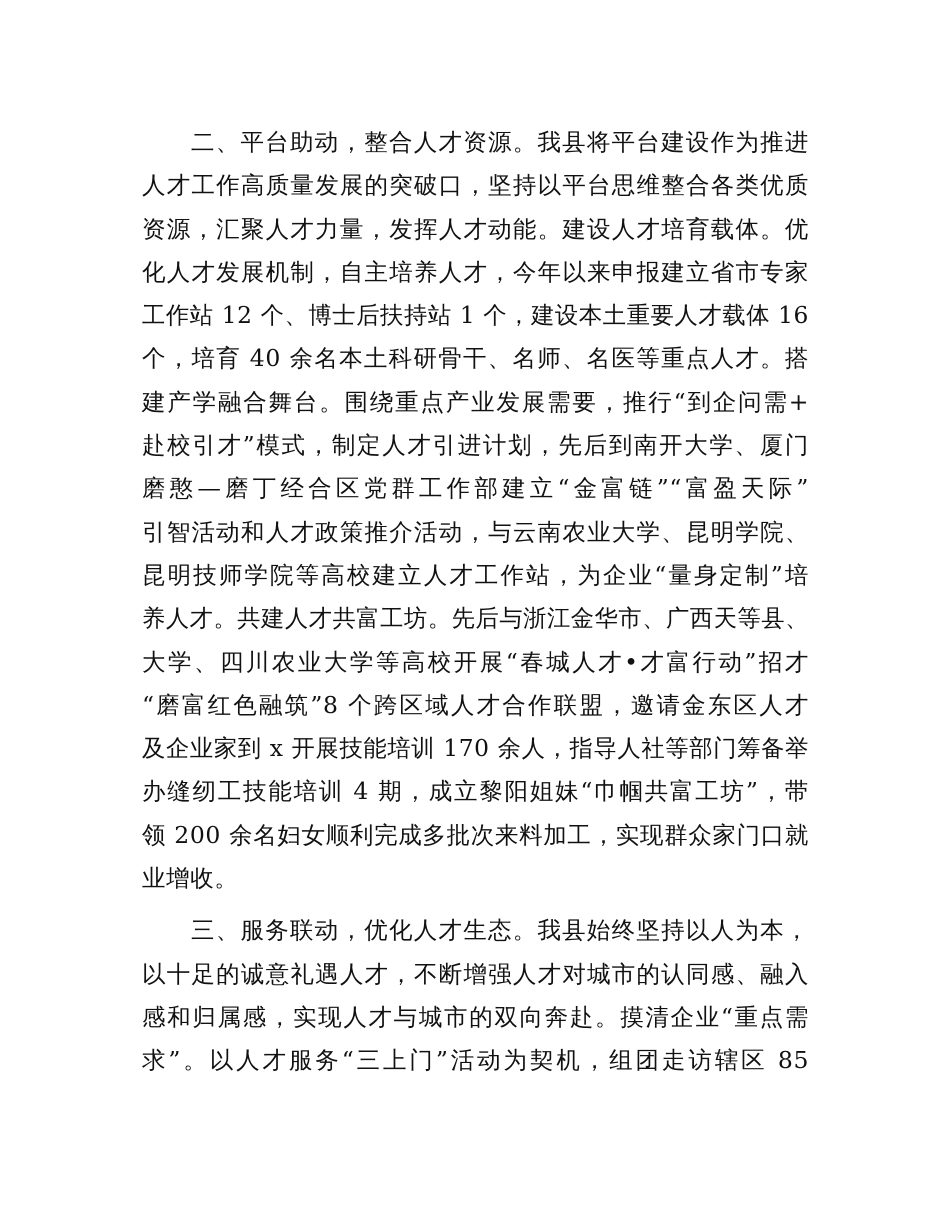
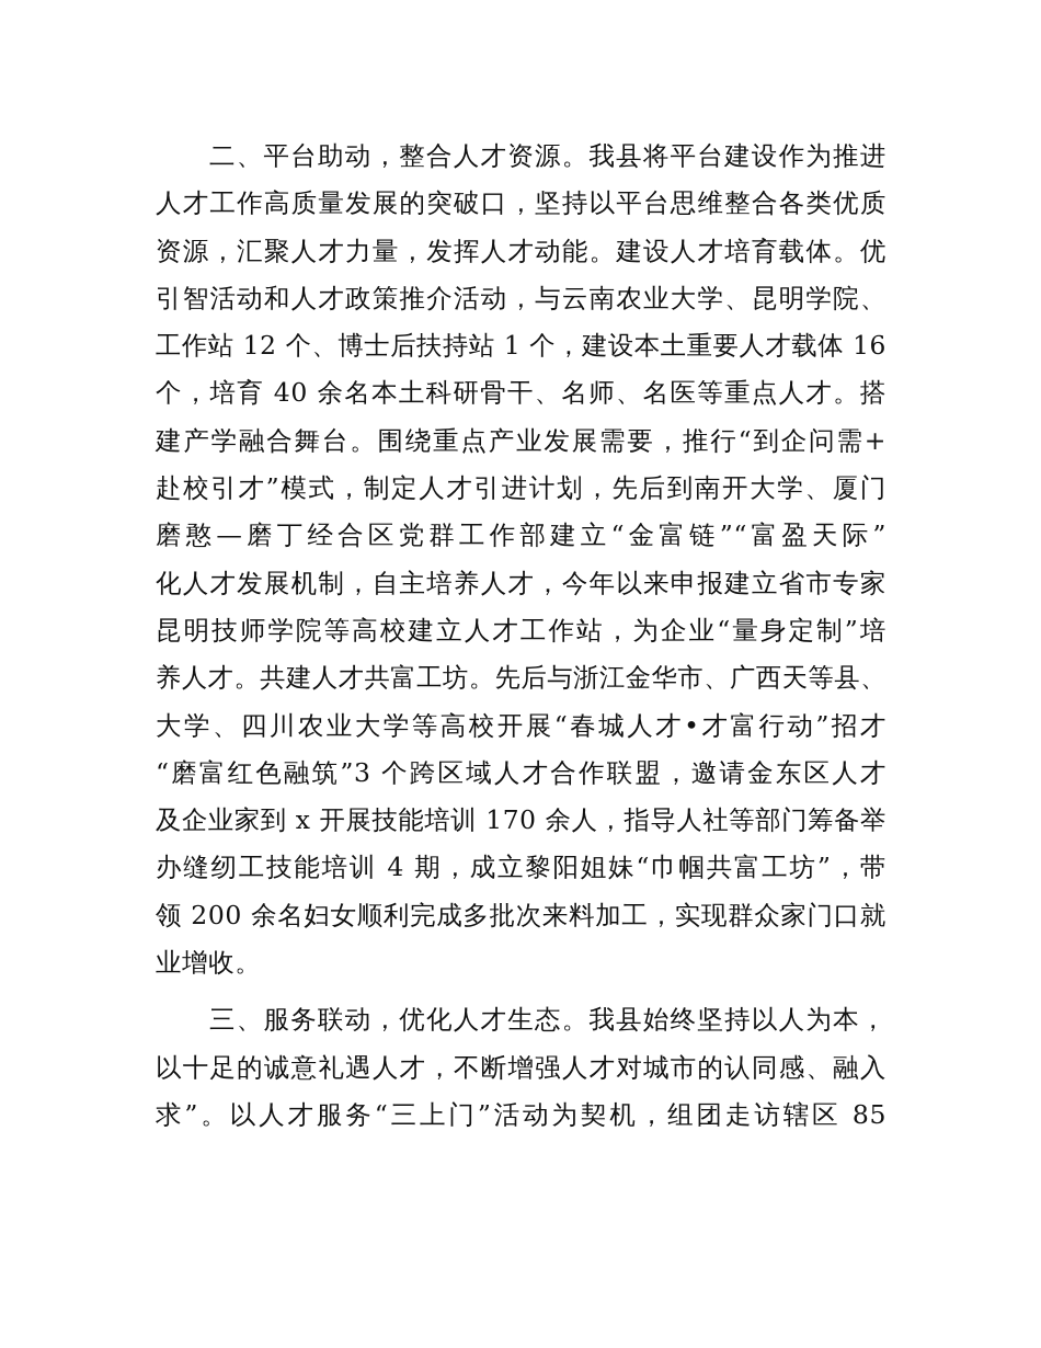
  二、平台助动，整合人才资源。我县将平台建设作为推进
  人才工作高质量发展的突破口，坚持以平台思维整合各类优质
  资源，汇聚人才力量，发挥人才动能。建设人才培育载体。优
- 化人才发展机制，自主培养人才，今年以来申报建立省市专家
+ 引智活动和人才政策推介活动，与云南农业大学、昆明学院、
  工作站 12 个、博士后扶持站 1 个，建设本土重要人才载体 16
  个，培育 40 余名本土科研骨干、名师、名医等重点人才。搭
  建产学融合舞台。围绕重点产业发展需要，推行“到企问需+
  赴校引才”模式，制定人才引进计划，先后到南开大学、厦门
  磨憨—磨丁经合区党群工作部建立“金富链”“富盈天际”
- 引智活动和人才政策推介活动，与云南农业大学、昆明学院、
+ 化人才发展机制，自主培养人才，今年以来申报建立省市专家
  昆明技师学院等高校建立人才工作站，为企业“量身定制”培
  养人才。共建人才共富工坊。先后与浙江金华市、广西天等县、
  大学、四川农业大学等高校开展“春城人才•才富行动”招才
- “磨富红色融筑”8 个跨区域人才合作联盟，邀请金东区人才
+ “磨富红色融筑”3 个跨区域人才合作联盟，邀请金东区人才
  及企业家到 x 开展技能培训 170 余人，指导人社等部门筹备举
  办缝纫工技能培训 4 期，成立黎阳姐妹“巾帼共富工坊”，带
  领 200 余名妇女顺利完成多批次来料加工，实现群众家门口就
  业增收。
  三、服务联动，优化人才生态。我县始终坚持以人为本，
  以十足的诚意礼遇人才，不断增强人才对城市的认同感、融入
- 感和归属感，实现人才与城市的双向奔赴。摸清企业“重点需
  求”。以人才服务“三上门”活动为契机，组团走访辖区 85
